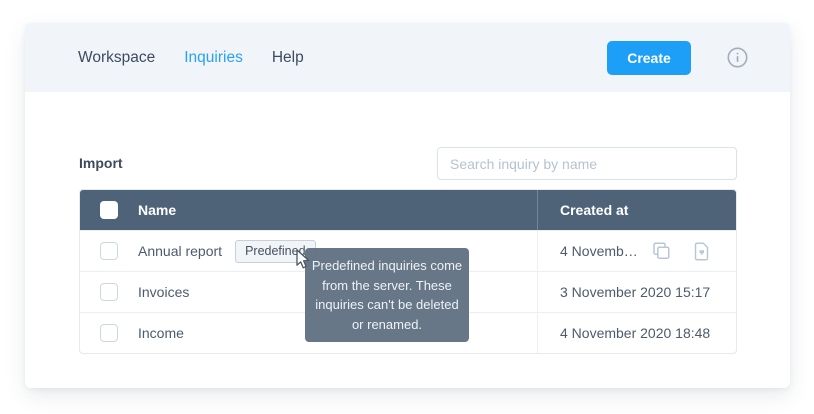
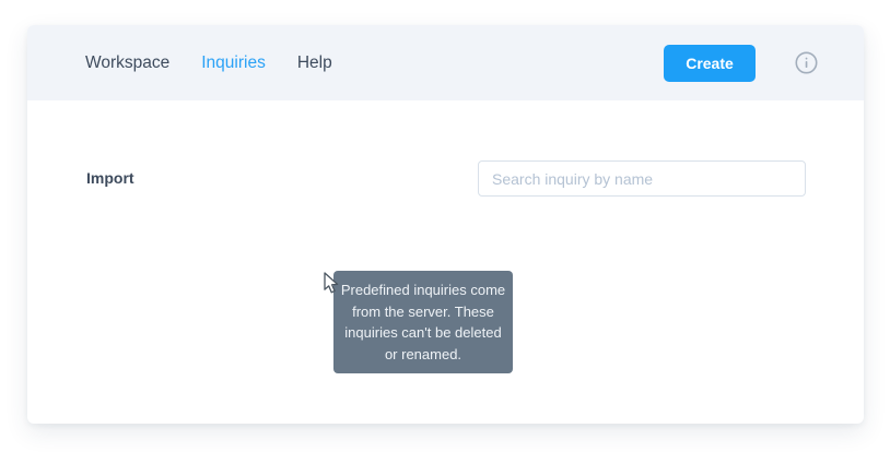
  Workspace
  Inquiries
  Help
  Create
  Import
  Search inquiry by name
- Name
- Created at
- Annual report
- Predefined
- 4 Novemb…
- Invoices
- 3 November 2020 15:17
- Income
- 4 November 2020 18:48
  Predefined inquiries come from the server. These inquiries can't be deleted or renamed.
